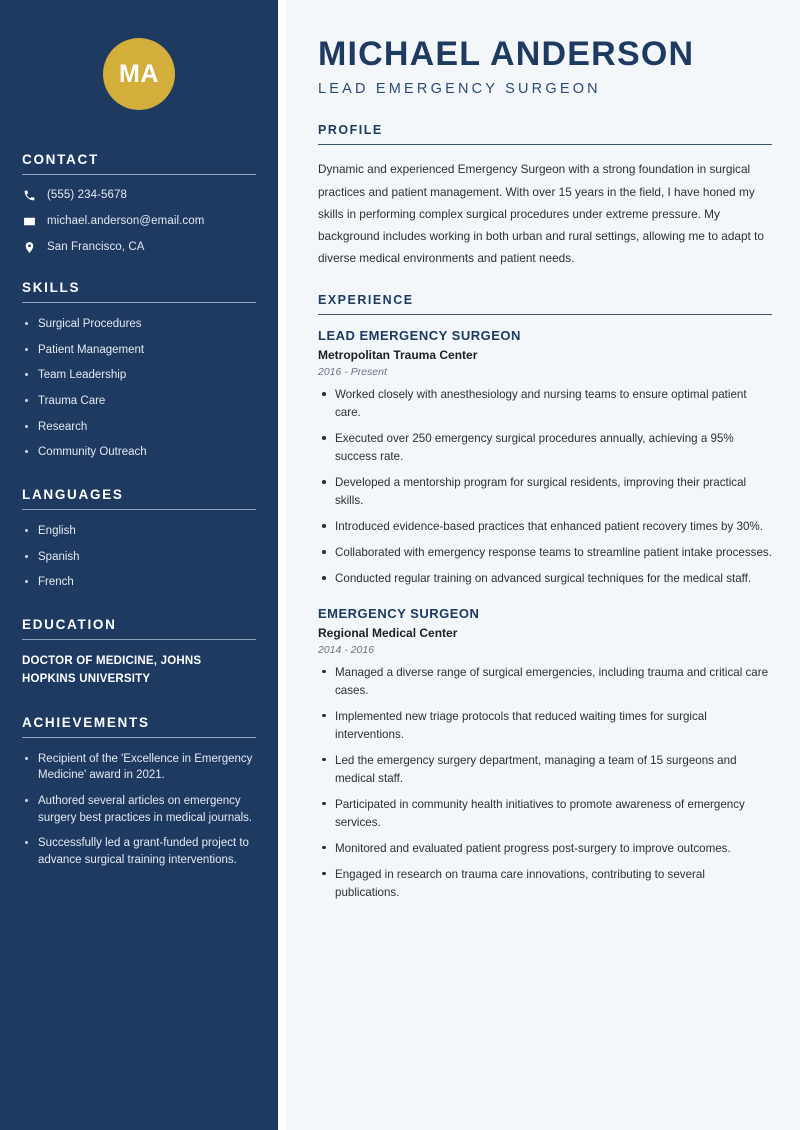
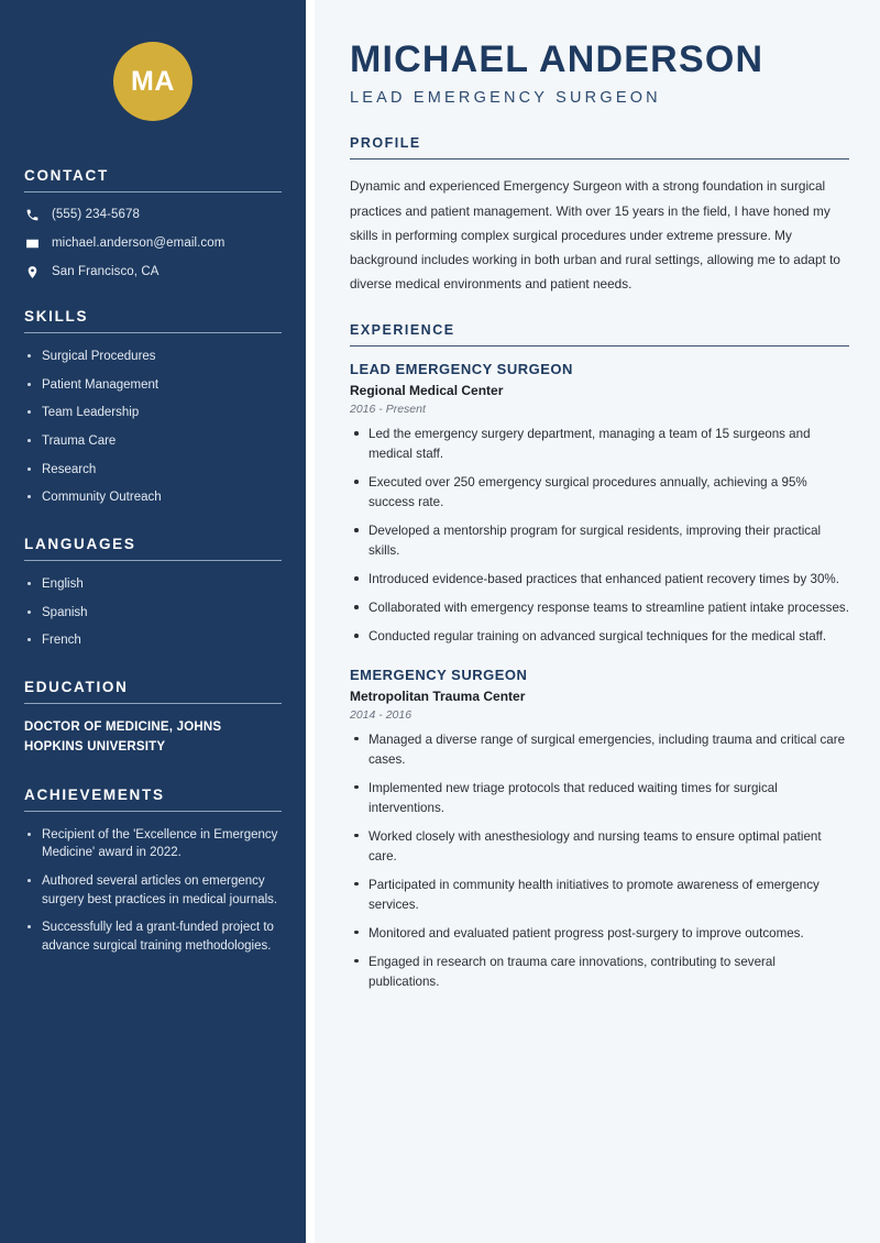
  MA
  CONTACT
  (555) 234-5678
  michael.anderson@email.com
  San Francisco, CA
  SKILLS
  Surgical Procedures
  Patient Management
  Team Leadership
  Trauma Care
  Research
  Community Outreach
  LANGUAGES
  English
  Spanish
  French
  EDUCATION
  DOCTOR OF MEDICINE, JOHNS HOPKINS UNIVERSITY
  ACHIEVEMENTS
- Recipient of the 'Excellence in Emergency Medicine' award in 2021.
+ Recipient of the 'Excellence in Emergency Medicine' award in 2022.
  Authored several articles on emergency surgery best practices in medical journals.
- Successfully led a grant-funded project to advance surgical training interventions.
+ Successfully led a grant-funded project to advance surgical training methodologies.
  MICHAEL ANDERSON
  LEAD EMERGENCY SURGEON
  PROFILE
  Dynamic and experienced Emergency Surgeon with a strong foundation in surgical practices and patient management. With over 15 years in the field, I have honed my skills in performing complex surgical procedures under extreme pressure. My background includes working in both urban and rural settings, allowing me to adapt to diverse medical environments and patient needs.
  EXPERIENCE
  LEAD EMERGENCY SURGEON
- Metropolitan Trauma Center
+ Regional Medical Center
  2016 - Present
- Worked closely with anesthesiology and nursing teams to ensure optimal patient care.
+ Led the emergency surgery department, managing a team of 15 surgeons and medical staff.
  Executed over 250 emergency surgical procedures annually, achieving a 95% success rate.
  Developed a mentorship program for surgical residents, improving their practical skills.
  Introduced evidence-based practices that enhanced patient recovery times by 30%.
  Collaborated with emergency response teams to streamline patient intake processes.
  Conducted regular training on advanced surgical techniques for the medical staff.
  EMERGENCY SURGEON
- Regional Medical Center
+ Metropolitan Trauma Center
  2014 - 2016
  Managed a diverse range of surgical emergencies, including trauma and critical care cases.
  Implemented new triage protocols that reduced waiting times for surgical interventions.
- Led the emergency surgery department, managing a team of 15 surgeons and medical staff.
+ Worked closely with anesthesiology and nursing teams to ensure optimal patient care.
  Participated in community health initiatives to promote awareness of emergency services.
  Monitored and evaluated patient progress post-surgery to improve outcomes.
  Engaged in research on trauma care innovations, contributing to several publications.
